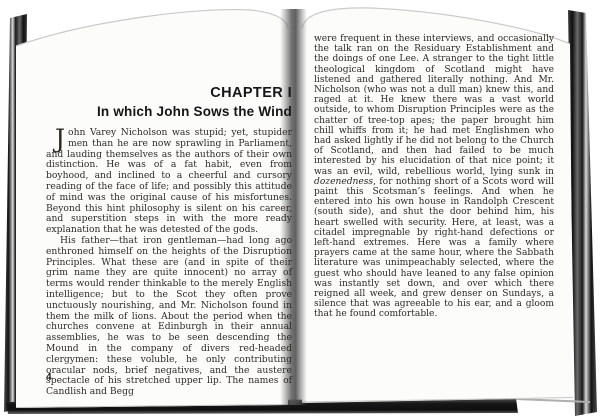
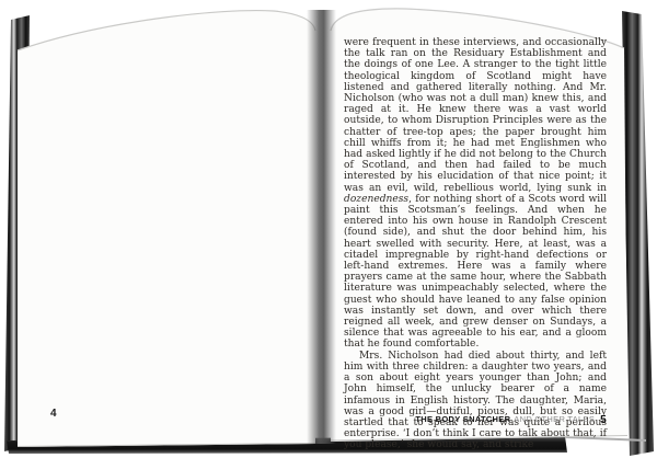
- CHAPTER I
- In which John Sows the Wind
- J
- ohn Varey Nicholson was stupid; yet, stupider men than he are now sprawling in Parliament, and lauding themselves as the authors of their own distinction. He was of a fat habit, even from boyhood, and inclined to a cheerful and cursory reading of the face of life; and possibly this attitude of mind was the original cause of his misfortunes. Beyond this hint philosophy is silent on his career, and superstition steps in with the more ready explanation that he was detested of the gods.
- His father—that iron gentleman—had long ago enthroned himself on the heights of the Disruption Principles. What these are (and in spite of their grim name they are quite innocent) no array of terms would render thinkable to the merely English intelligence; but to the Scot they often prove unctuously nourishing, and Mr. Nicholson found in them the milk of lions. About the period when the churches convene at Edinburgh in their annual assemblies, he was to be seen descending the Mound in the company of divers red-headed clergymen: these voluble, he only contributing oracular nods, brief negatives, and the austere spectacle of his stretched upper lip. The names of Candlish and Begg
  4
- were frequent in these interviews, and occasionally the talk ran on the Residuary Establishment and the doings of one Lee. A stranger to the tight little theological kingdom of Scotland might have listened and gathered literally nothing. And Mr. Nicholson (who was not a dull man) knew this, and raged at it. He knew there was a vast world outside, to whom Disruption Principles were as the chatter of tree-top apes; the paper brought him chill whiffs from it; he had met Englishmen who had asked lightly if he did not belong to the Church of Scotland, and then had failed to be much interested by his elucidation of that nice point; it was an evil, wild, rebellious world, lying sunk in dozenedness, for nothing short of a Scots word will paint this Scotsman’s feelings. And when he entered into his own house in Randolph Crescent (south side), and shut the door behind him, his heart swelled with security. Here, at least, was a citadel impregnable by right-hand defections or left-hand extremes. Here was a family where prayers came at the same hour, where the Sabbath literature was unimpeachably selected, where the guest who should have leaned to any false opinion was instantly set down, and over which there reigned all week, and grew denser on Sundays, a silence that was agreeable to his ear, and a gloom that he found comfortable.
+ were frequent in these interviews, and occasionally the talk ran on the Residuary Establishment and the doings of one Lee. A stranger to the tight little theological kingdom of Scotland might have listened and gathered literally nothing. And Mr. Nicholson (who was not a dull man) knew this, and raged at it. He knew there was a vast world outside, to whom Disruption Principles were as the chatter of tree-top apes; the paper brought him chill whiffs from it; he had met Englishmen who had asked lightly if he did not belong to the Church of Scotland, and then had failed to be much interested by his elucidation of that nice point; it was an evil, wild, rebellious world, lying sunk in dozenedness, for nothing short of a Scots word will paint this Scotsman’s feelings. And when he entered into his own house in Randolph Crescent (found side), and shut the door behind him, his heart swelled with security. Here, at least, was a citadel impregnable by right-hand defections or left-hand extremes. Here was a family where prayers came at the same hour, where the Sabbath literature was unimpeachably selected, where the guest who should have leaned to any false opinion was instantly set down, and over which there reigned all week, and grew denser on Sundays, a silence that was agreeable to his ear, and a gloom that he found comfortable.
+ Mrs. Nicholson had died about thirty, and left him with three children: a daughter two years, and a son about eight years younger than John; and John himself, the unlucky bearer of a name infamous in English history. The daughter, Maria, was a good girl—dutiful, pious, dull, but so easily startled that to speak to her was quite a perilous enterprise. ‘I don’t think I care to talk about that, if you please,’ she would say, and strike
+ THE BODY SNATCHER AND OTHER TALES 5
